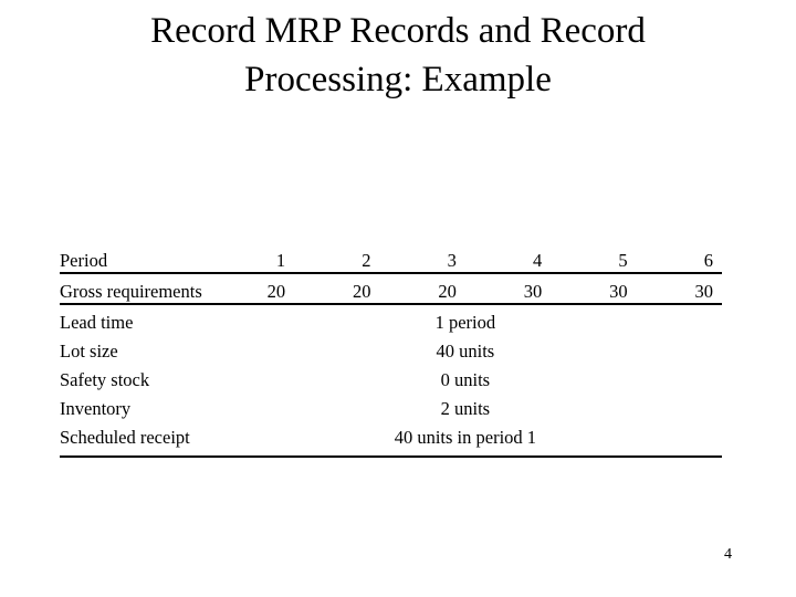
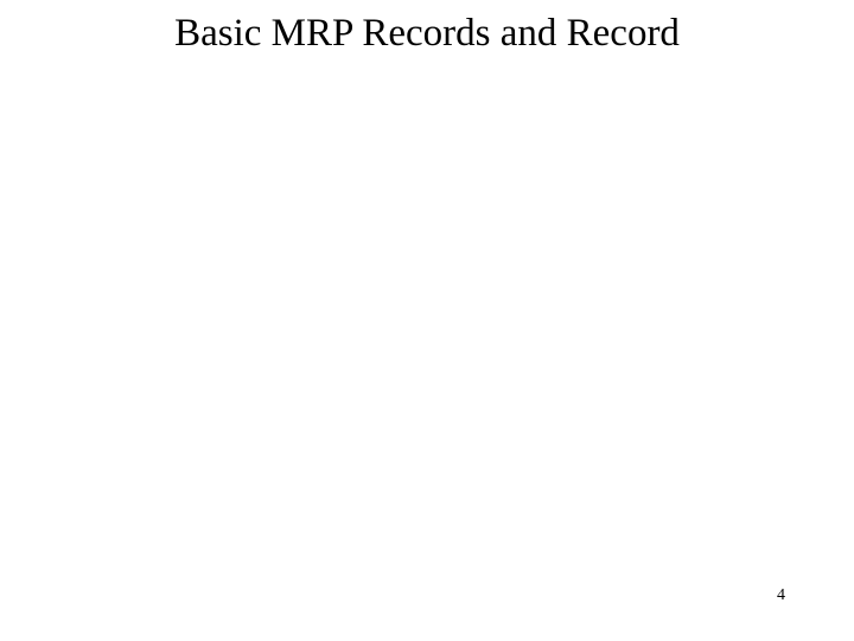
- Record MRP Records and Record
+ Basic MRP Records and Record
- Processing: Example
- Period	1	2	3	4	5	6
- Gross requirements	20	20	20	30	30	30
- Lead time	1 period
- Lot size	40 units
- Safety stock	0 units
- Inventory	2 units
- Scheduled receipt	40 units in period 1
  4
